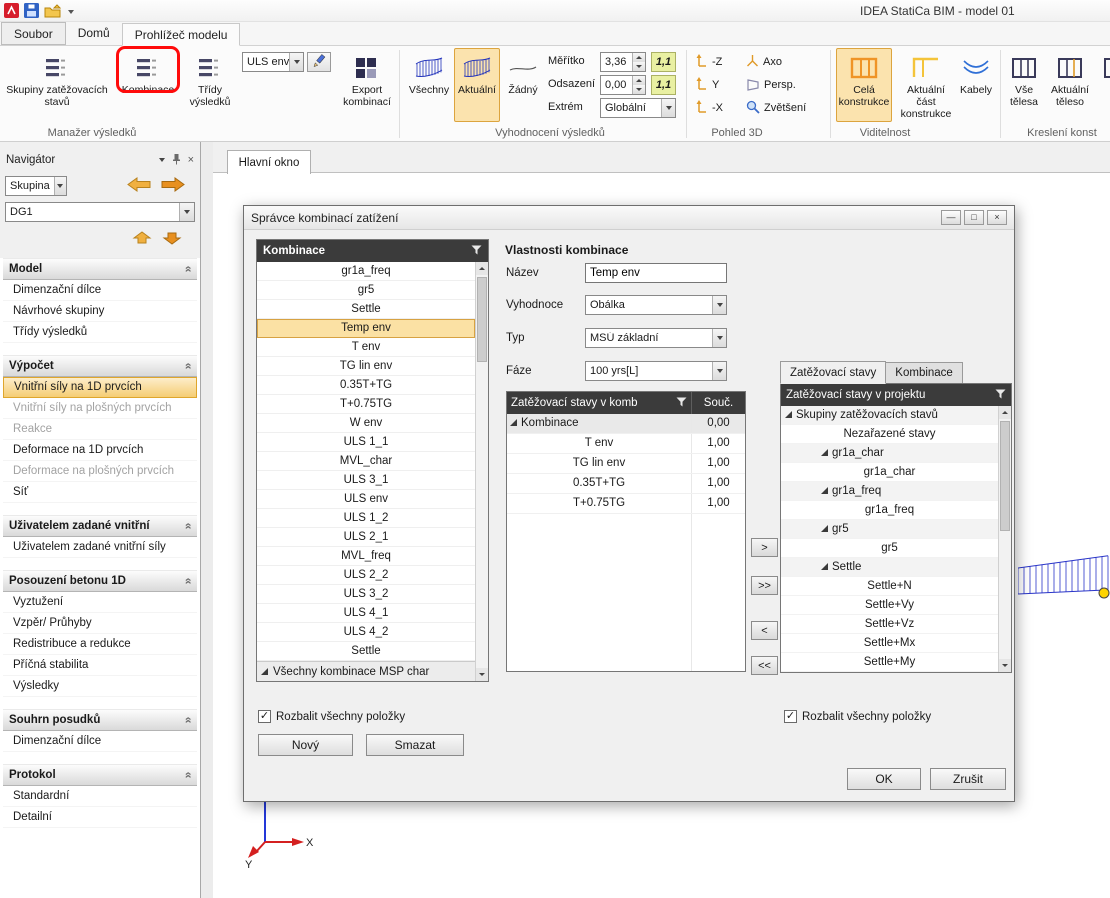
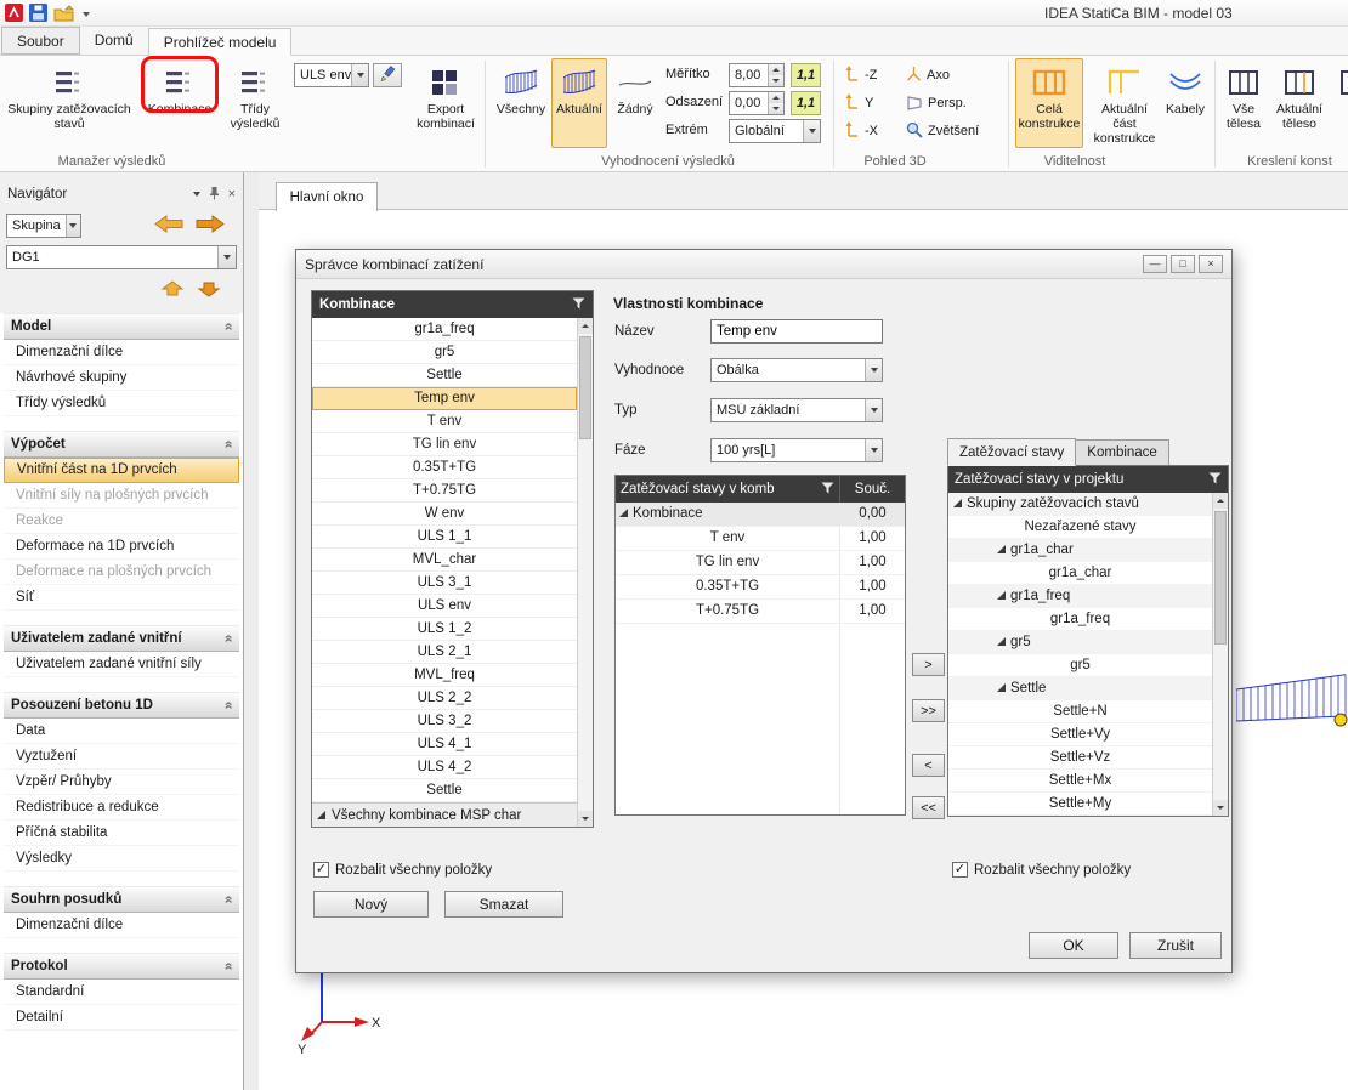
- IDEA StatiCa BIM - model 01
+ IDEA StatiCa BIM - model 03
  Soubor
  Domů
  Prohlížeč modelu
  Skupiny zatěžovacích stavů
  Kombinace
  Třídy výsledků
  ULS env
  Export kombinací
  Manažer výsledků
  Všechny
  Aktuální
  Žádný
  Měřítko
  Odsazení
  Extrém
- 3,36
+ 8,00
  1,1
  0,00
  1,1
  Globální
  Vyhodnocení výsledků
  -Z
  Y
  -X
  Axo
  Persp.
  Zvětšení
  Pohled 3D
  Celá konstrukce
  Aktuální část konstrukce
  Kabely
  Viditelnost
  Vše tělesa
  Aktuální těleso
  Kreslení konst
  Navigátor
  ×
  Skupina
  DG1
  Model
  Dimenzační dílce
  Návrhové skupiny
  Třídy výsledků
  Výpočet
- Vnitřní síly na 1D prvcích
+ Vnitřní část na 1D prvcích
  Vnitřní síly na plošných prvcích
  Reakce
  Deformace na 1D prvcích
  Deformace na plošných prvcích
  Síť
  Uživatelem zadané vnitřní
  Uživatelem zadané vnitřní síly
  Posouzení betonu 1D
+ Data
  Vyztužení
  Vzpěr/ Průhyby
  Redistribuce a redukce
  Příčná stabilita
  Výsledky
  Souhrn posudků
  Dimenzační dílce
  Protokol
  Standardní
  Detailní
  Hlavní okno
  X
  Y
  Správce kombinací zatížení
  —
  □
  ×
  Kombinace
  gr1a_freq
  gr5
  Settle
  Temp env
  T env
  TG lin env
  0.35T+TG
  T+0.75TG
  W env
  ULS 1_1
  MVL_char
  ULS 3_1
  ULS env
  ULS 1_2
  ULS 2_1
  MVL_freq
  ULS 2_2
  ULS 3_2
  ULS 4_1
  ULS 4_2
  Settle
  Všechny kombinace MSP char
  ✓
  Rozbalit všechny položky
  Nový
  Smazat
  Vlastnosti kombinace
  Název
  Temp env
  Vyhodnoce
  Obálka
  Typ
  MSÚ základní
  Fáze
  100 yrs[L]
  Zatěžovací stavy
  Kombinace
  Zatěžovací stavy v komb
  Souč.
  Kombinace
  0,00
  T env
  1,00
  TG lin env
  1,00
  0.35T+TG
  1,00
  T+0.75TG
  1,00
  >
  >>
  <
  <<
  Zatěžovací stavy v projektu
  Skupiny zatěžovacích stavů
  Nezařazené stavy
  gr1a_char
  gr1a_char
  gr1a_freq
  gr1a_freq
  gr5
  gr5
  Settle
  Settle+N
  Settle+Vy
  Settle+Vz
  Settle+Mx
  Settle+My
  ✓
  Rozbalit všechny položky
  OK
  Zrušit
